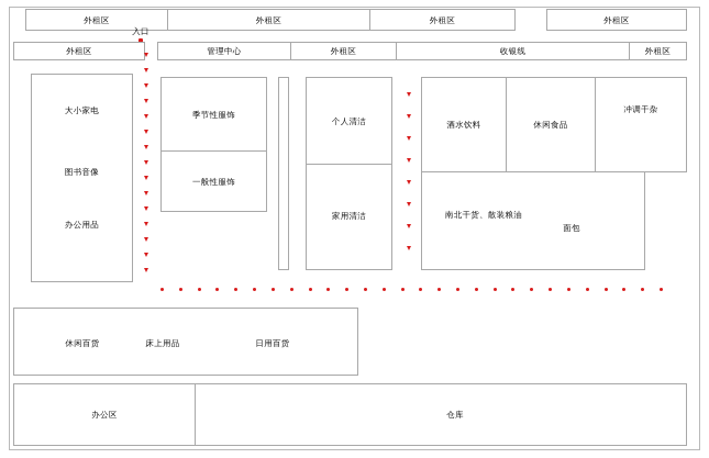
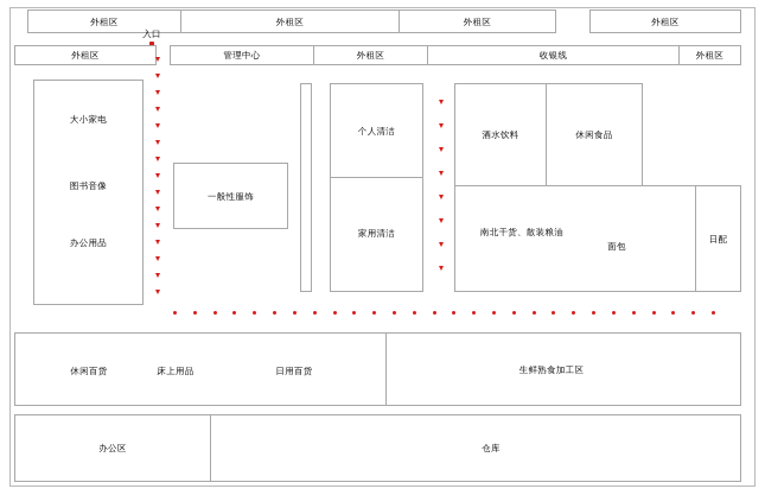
  外租区
  外租区
  外租区
  外租区
  入口
  外租区
  管理中心
  外租区
  收银线
  外租区
  大小家电
  图书音像
  办公用品
- 季节性服饰
  一般性服饰
  个人清洁
  家用清洁
  酒水饮料
  休闲食品
- 冲调干杂
  南北干货、散装粮油
  面包
+ 日配
  休闲百货
  床上用品
  日用百货
+ 生鲜熟食加工区
  办公区
  仓库
